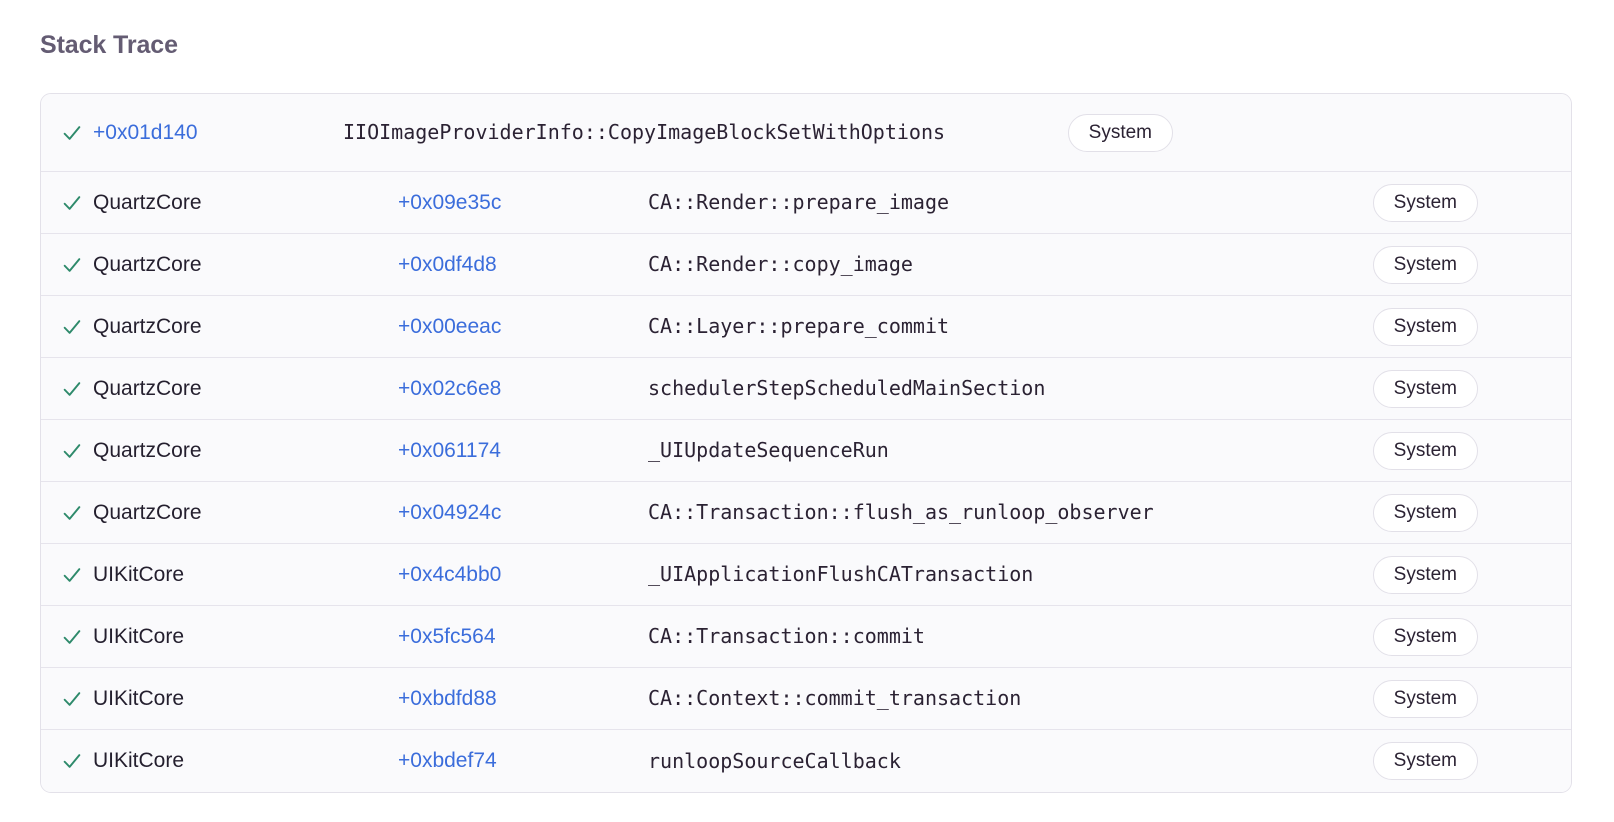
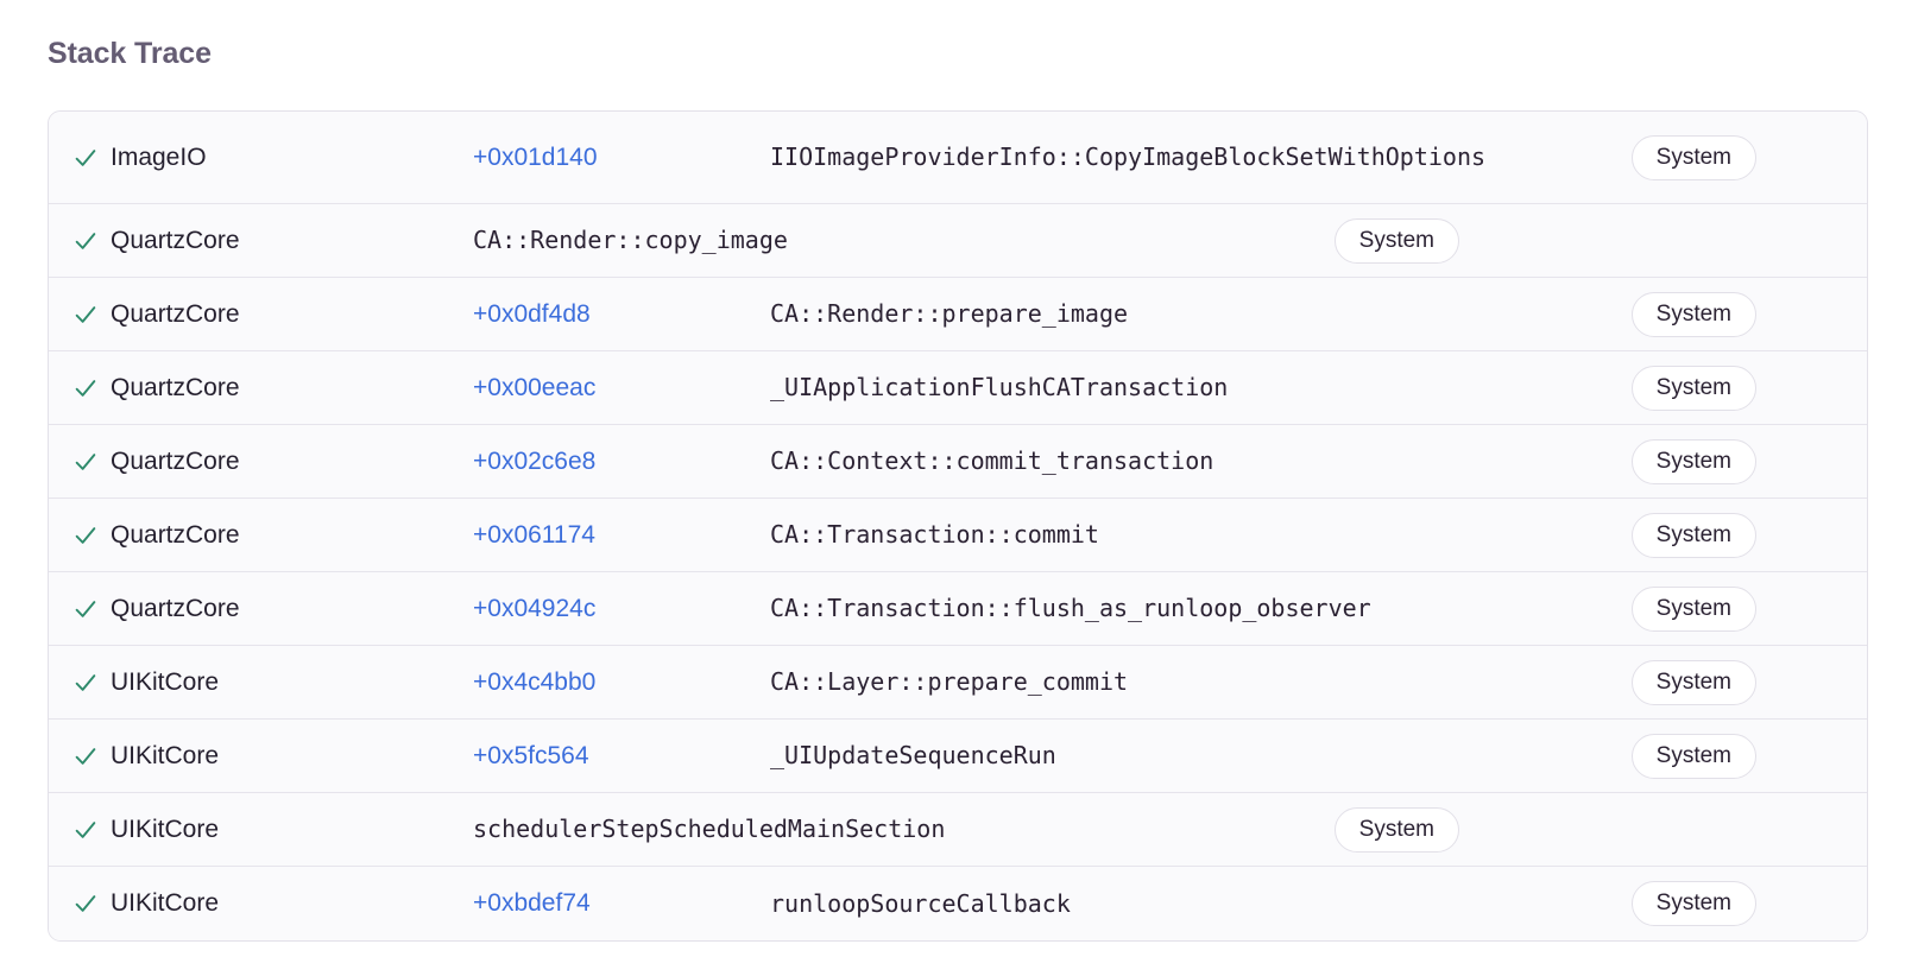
  Stack Trace
+ ImageIO
  +0x01d140
  IIOImageProviderInfo::CopyImageBlockSetWithOptions
  System
  QuartzCore
- +0x09e35c
- CA::Render::prepare_image
+ CA::Render::copy_image
  System
  QuartzCore
  +0x0df4d8
- CA::Render::copy_image
+ CA::Render::prepare_image
  System
  QuartzCore
  +0x00eeac
- CA::Layer::prepare_commit
+ _UIApplicationFlushCATransaction
  System
  QuartzCore
  +0x02c6e8
- schedulerStepScheduledMainSection
+ CA::Context::commit_transaction
  System
  QuartzCore
  +0x061174
- _UIUpdateSequenceRun
+ CA::Transaction::commit
  System
  QuartzCore
  +0x04924c
  CA::Transaction::flush_as_runloop_observer
  System
  UIKitCore
  +0x4c4bb0
- _UIApplicationFlushCATransaction
+ CA::Layer::prepare_commit
  System
  UIKitCore
  +0x5fc564
- CA::Transaction::commit
+ _UIUpdateSequenceRun
  System
  UIKitCore
- +0xbdfd88
- CA::Context::commit_transaction
+ schedulerStepScheduledMainSection
  System
  UIKitCore
  +0xbdef74
  runloopSourceCallback
  System
